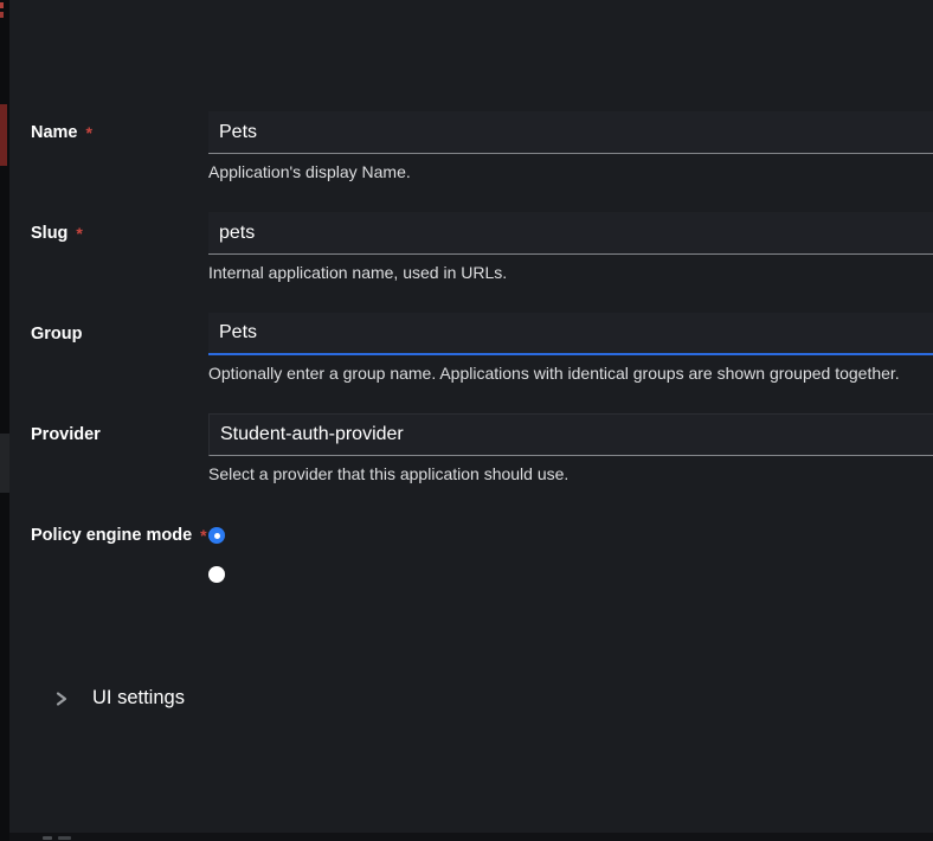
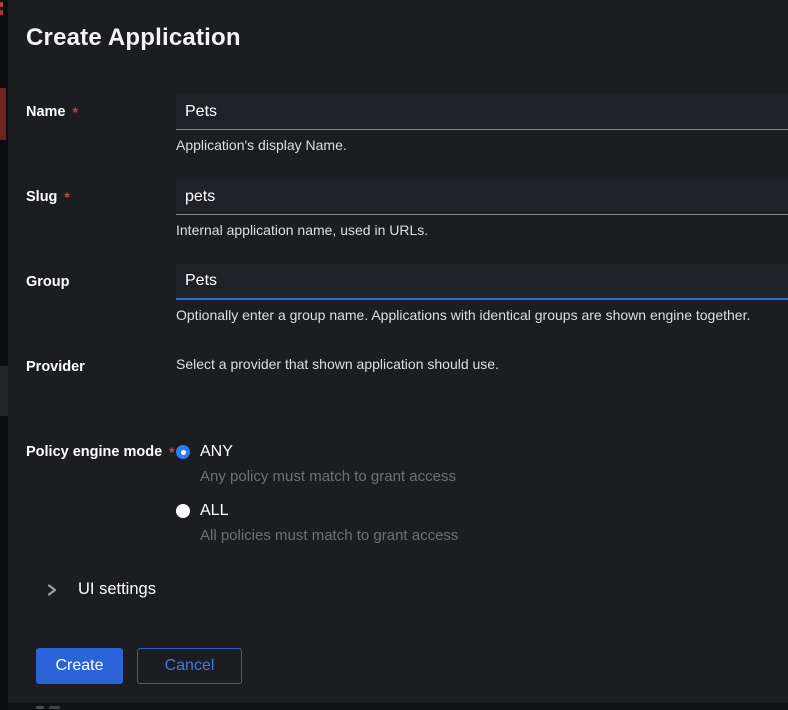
+ Create Application
  Name
  *
  Pets
  Application's display Name.
  Slug
  *
  pets
  Internal application name, used in URLs.
  Group
  Pets
- Optionally enter a group name. Applications with identical groups are shown grouped together.
+ Optionally enter a group name. Applications with identical groups are shown engine together.
  Provider
- Student-auth-provider
- Select a provider that this application should use.
+ Select a provider that shown application should use.
  Policy engine mode
  *
+ ANY
+ Any policy must match to grant access
+ ALL
+ All policies must match to grant access
  UI settings
+ Create
+ Cancel
